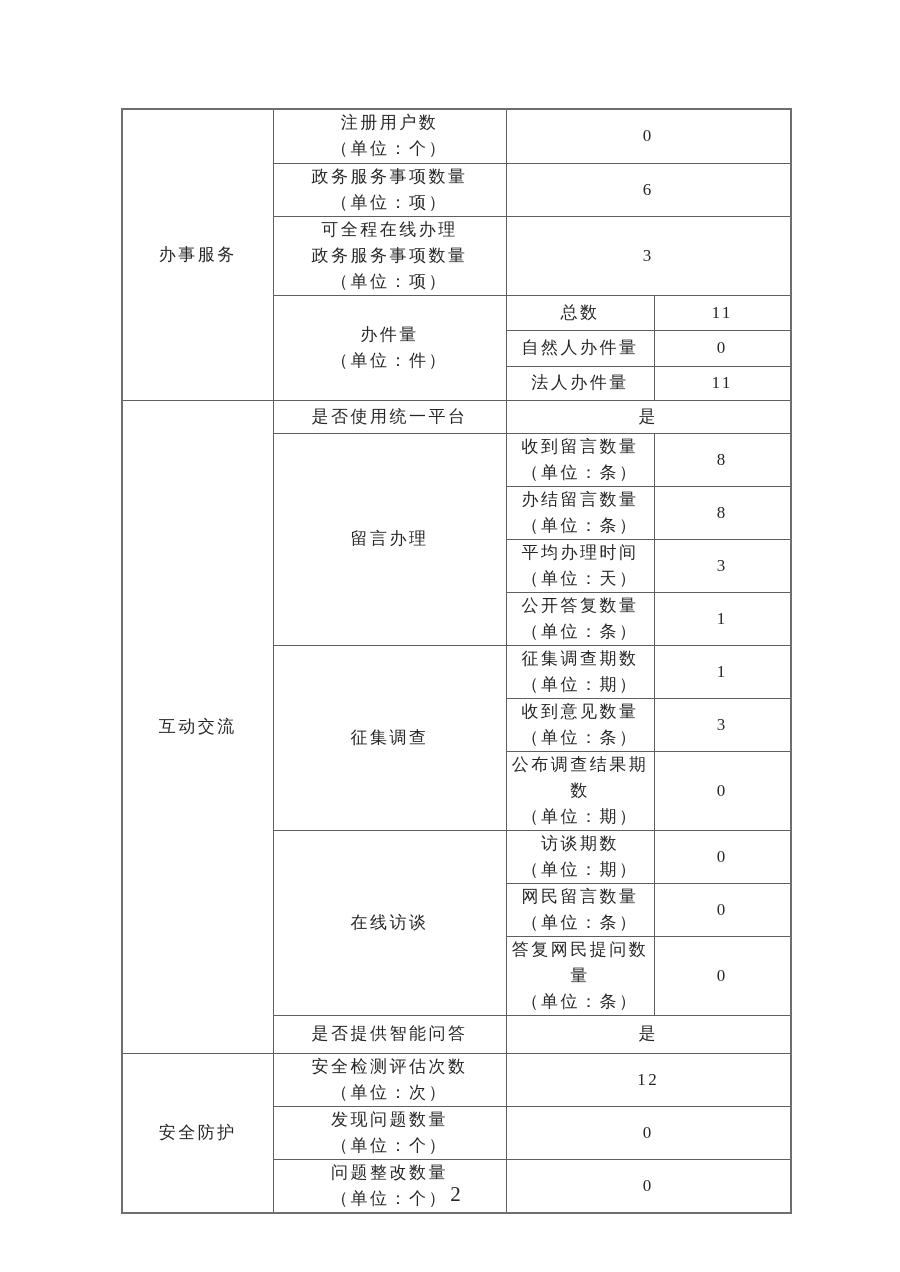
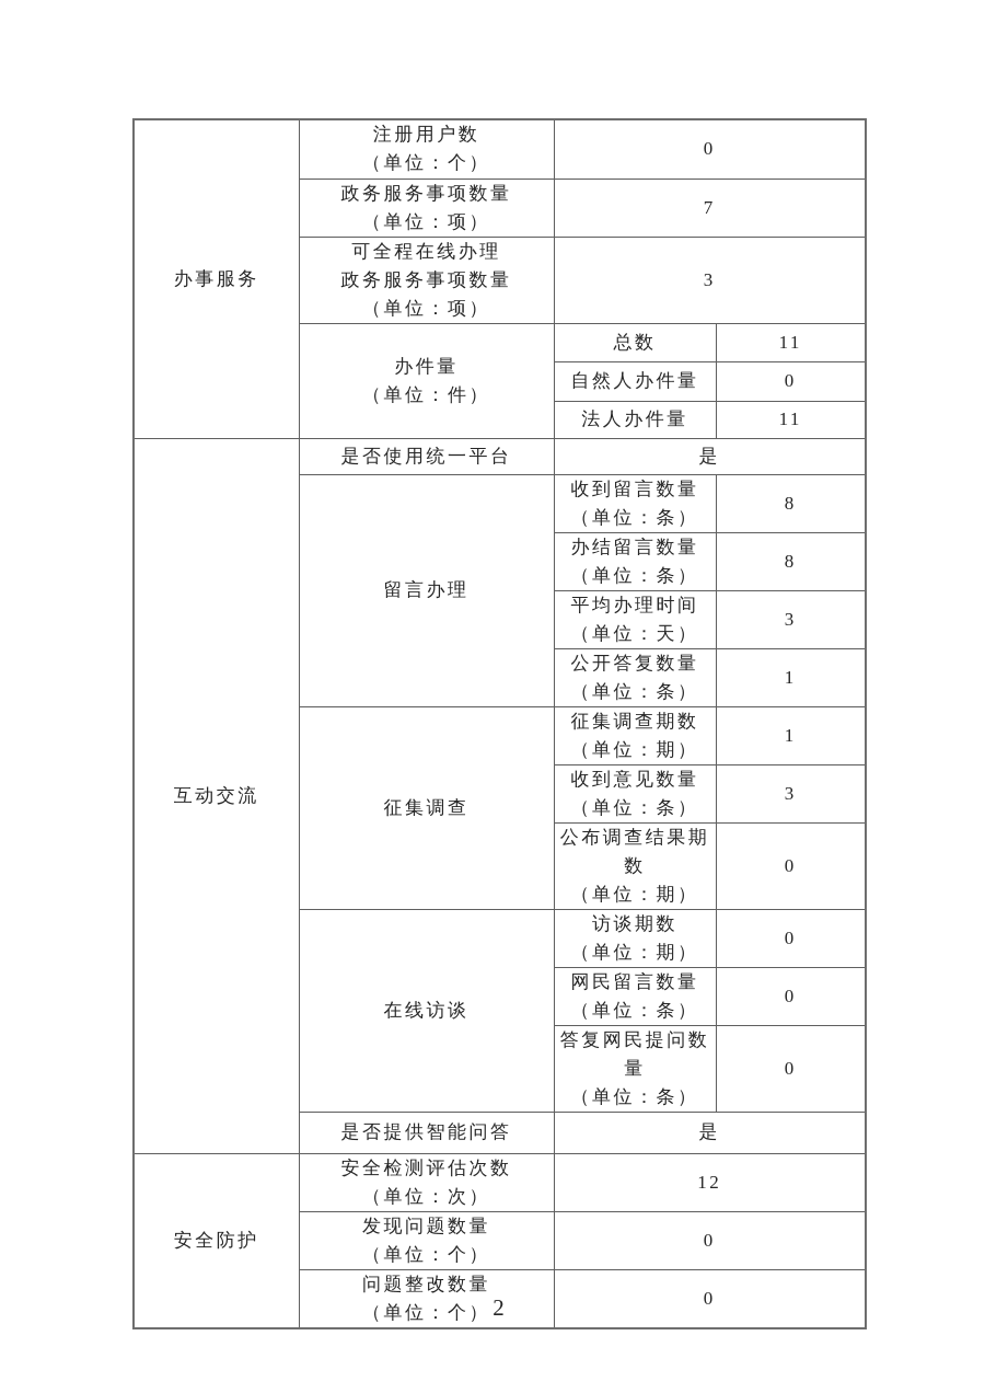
  办事服务	注册用户数 （单位：个）	0
- 政务服务事项数量 （单位：项）	6
+ 政务服务事项数量 （单位：项）	7
  可全程在线办理 政务服务事项数量 （单位：项）	3
  办件量 （单位：件）	总数	11
  自然人办件量	0
  法人办件量	11
  互动交流	是否使用统一平台	是
  留言办理	收到留言数量 （单位：条）	8
  办结留言数量 （单位：条）	8
  平均办理时间 （单位：天）	3
  公开答复数量 （单位：条）	1
  征集调查	征集调查期数 （单位：期）	1
  收到意见数量 （单位：条）	3
  公布调查结果期数 （单位：期）	0
  在线访谈	访谈期数 （单位：期）	0
  网民留言数量 （单位：条）	0
  答复网民提问数量 （单位：条）	0
  是否提供智能问答	是
  安全防护	安全检测评估次数 （单位：次）	12
  发现问题数量 （单位：个）	0
  问题整改数量 （单位：个）	0
  2
